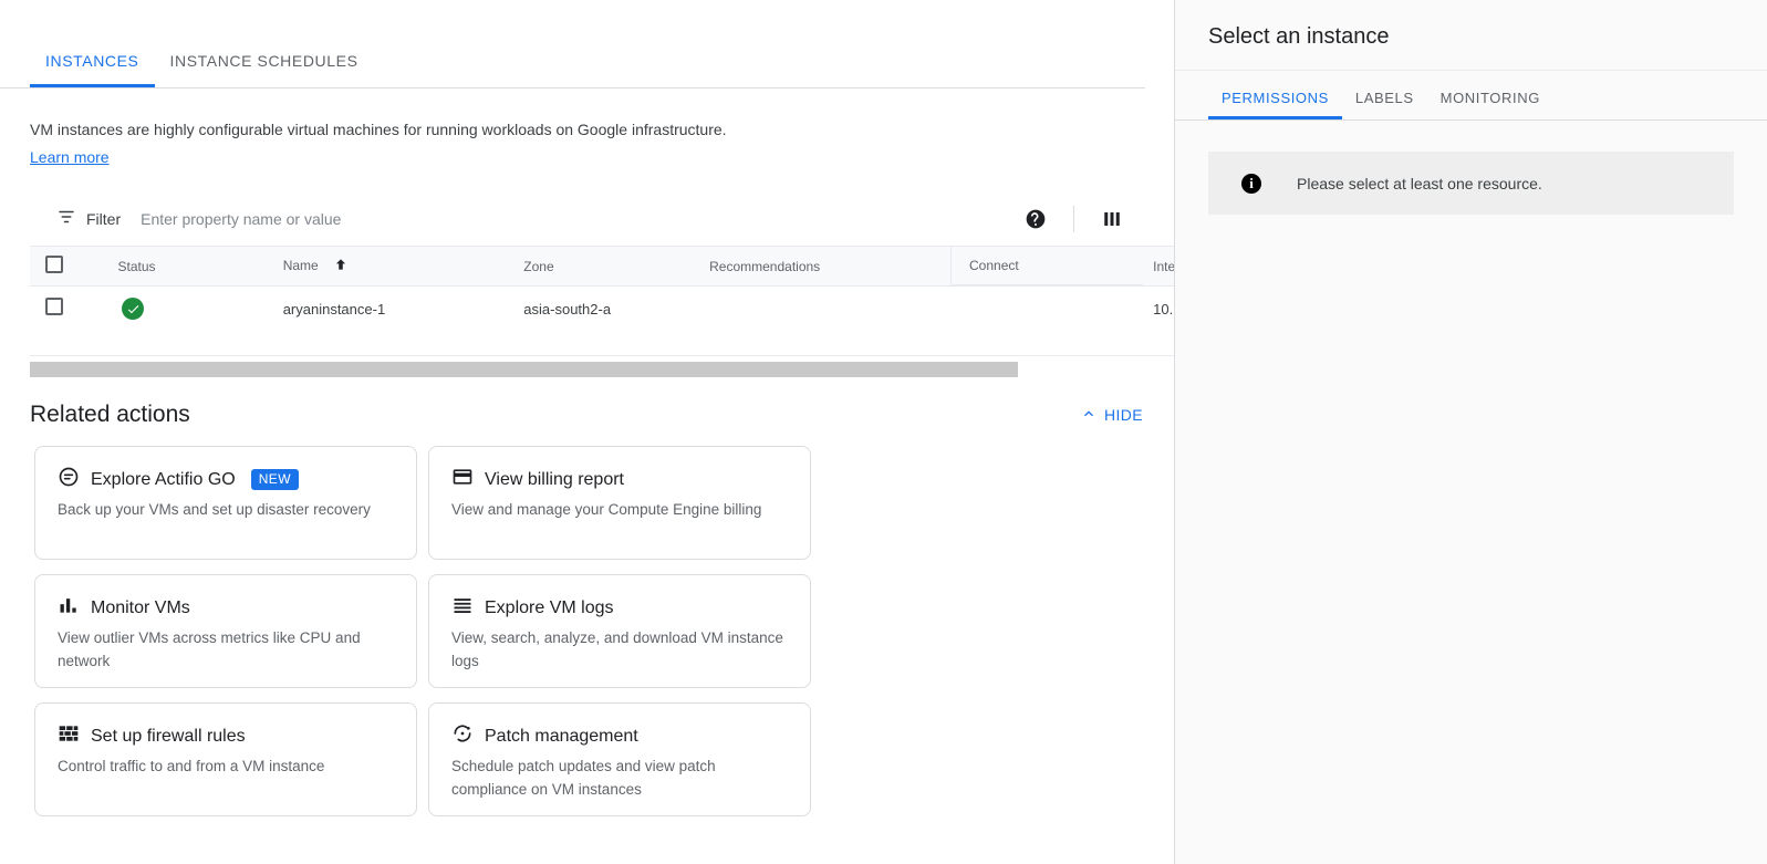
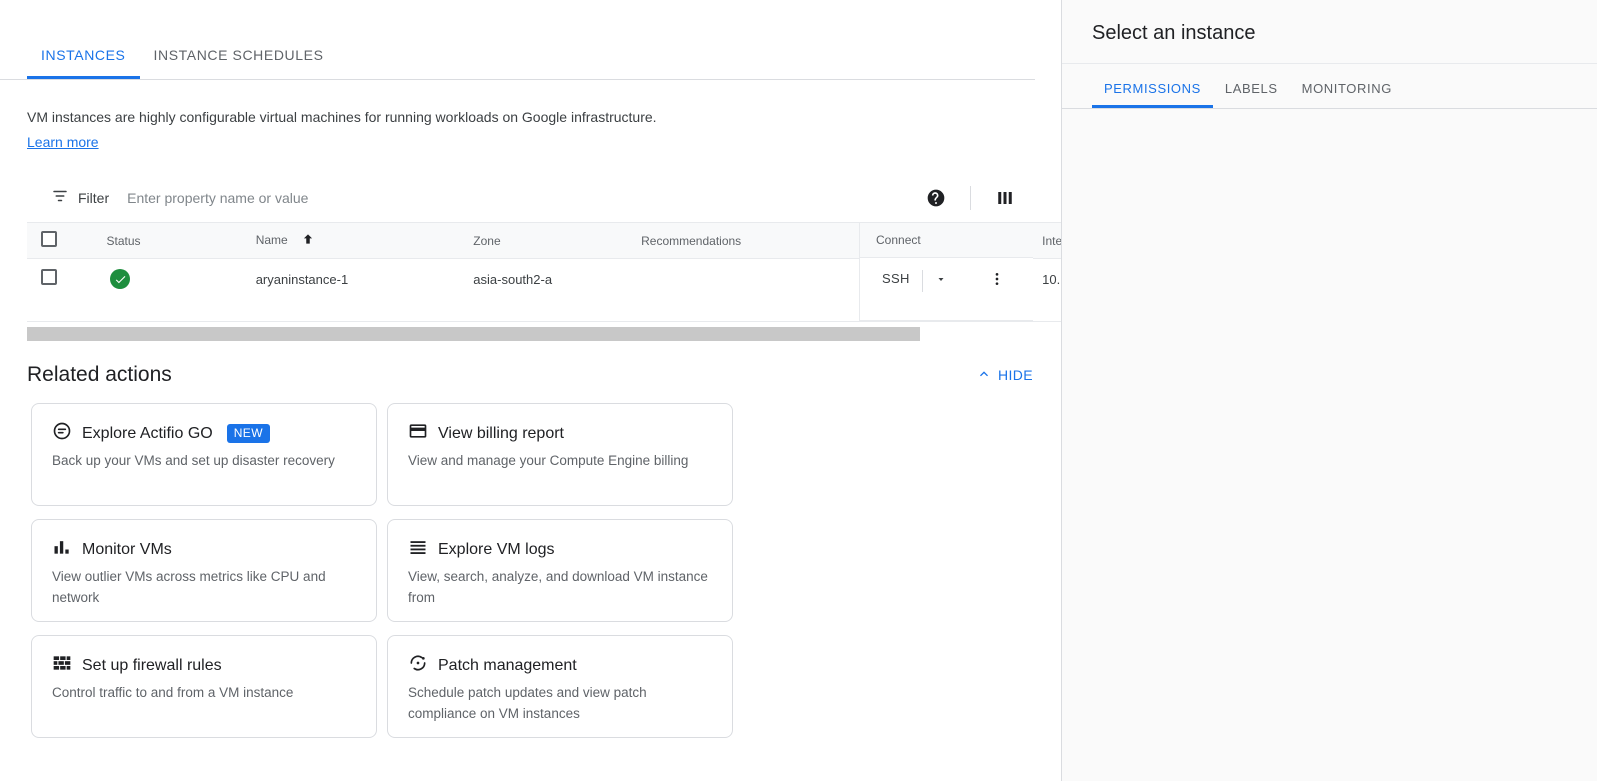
  INSTANCES
  INSTANCE SCHEDULES
  VM instances are highly configurable virtual machines for running workloads on Google infrastructure. Learn more
  Filter
  Enter property name or value
  	Status	Name	Zone	Recommendations		Inte
  Connect
+ SSH
  Related actions
  HIDE
  Explore Actifio GO
  NEW
  Back up your VMs and set up disaster recovery
  View billing report
  View and manage your Compute Engine billing
  Monitor VMs
  View outlier VMs across metrics like CPU and network
  Explore VM logs
- View, search, analyze, and download VM instance logs
+ View, search, analyze, and download VM instance from
  Set up firewall rules
  Control traffic to and from a VM instance
  Patch management
  Schedule patch updates and view patch compliance on VM instances
  Select an instance
  PERMISSIONS
  LABELS
  MONITORING
- i
- Please select at least one resource.
